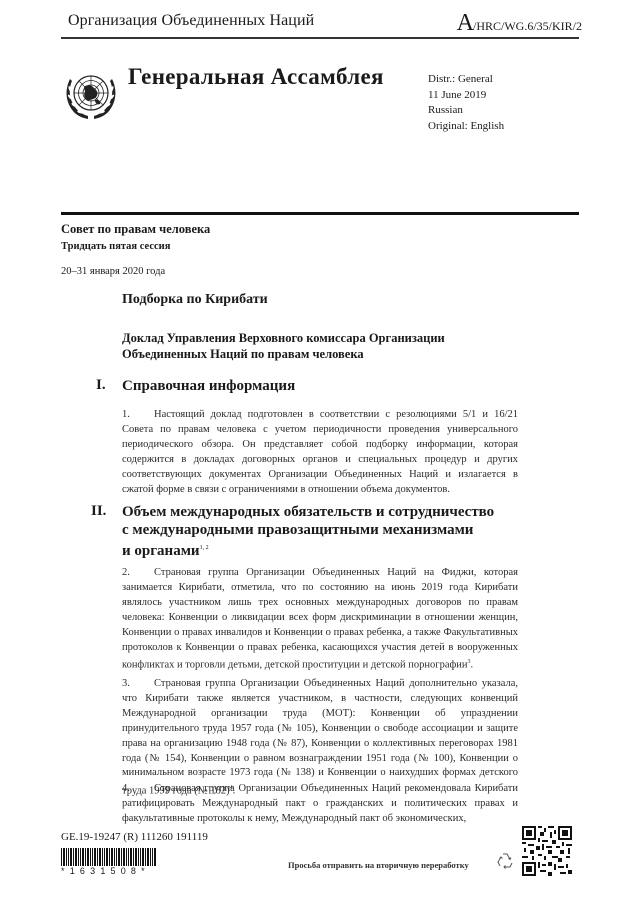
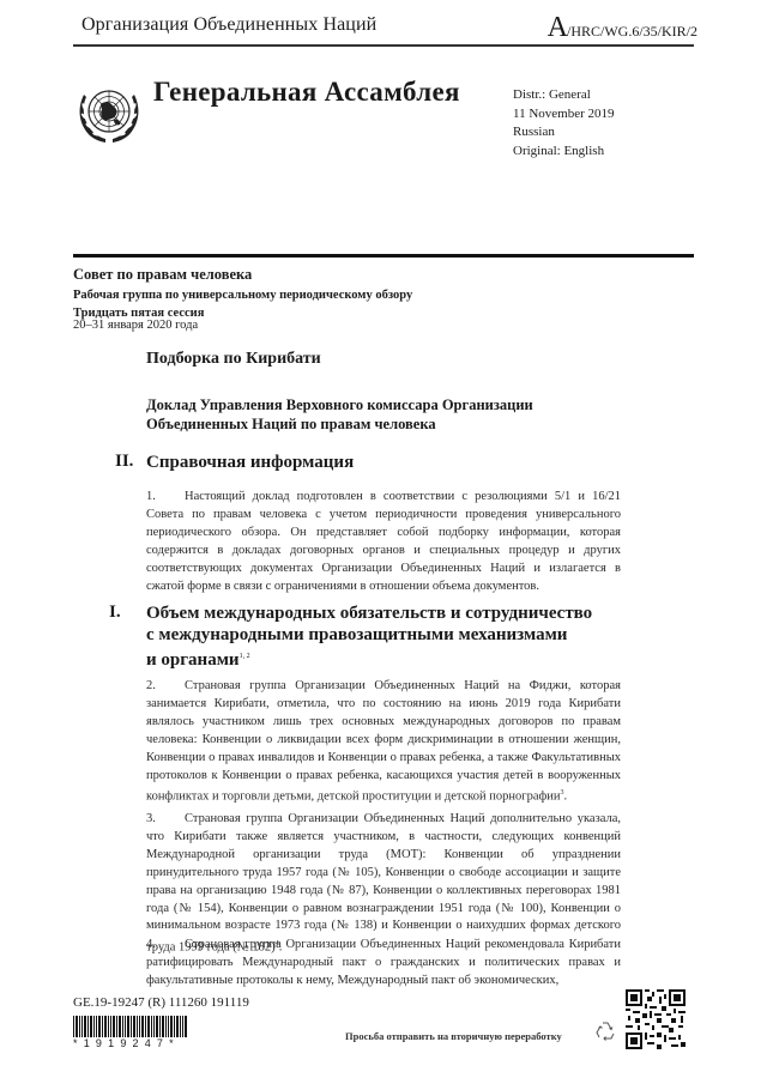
  Организация Объединенных Наций
  A/HRC/WG.6/35/KIR/2
  Генеральная Ассамблея
  Distr.: General
- 11 June 2019
+ 11 November 2019
  Russian
  Original: English
  Совет по правам человека
+ Рабочая группа по универсальному периодическому обзору
  Тридцать пятая сессия
  20–31 января 2020 года
  Подборка по Кирибати
  Доклад Управления Верховного комиссара Организации
  Объединенных Наций по правам человека
- I.
+ II.
  Справочная информация
  1. Настоящий доклад подготовлен в соответствии с резолюциями 5/1 и 16/21 Совета по правам человека с учетом периодичности проведения универсального периодического обзора. Он представляет собой подборку информации, которая содержится в докладах договорных органов и специальных процедур и других соответствующих документах Организации Объединенных Наций и излагается в сжатой форме в связи с ограничениями в отношении объема документов.
- II.
+ I.
  Объем международных обязательств и сотрудничество
  с международными правозащитными механизмами
  и органами
  2. Страновая группа Организации Объединенных Наций на Фиджи, которая занимается Кирибати, отметила, что по состоянию на июнь 2019 года Кирибати являлось участником лишь трех основных международных договоров по правам человека: Конвенции о ликвидации всех форм дискриминации в отношении женщин, Конвенции о правах инвалидов и Конвенции о правах ребенка, а также Факультативных протоколов к Конвенции о правах ребенка, касающихся участия детей в вооруженных конфликтах и торговли детьми, детской проституции и детской порнографии .
  3. Страновая группа Организации Объединенных Наций дополнительно указала, что Кирибати также является участником, в частности, следующих конвенций Международной организации труда (МОТ): Конвенции об упразднении принудительного труда 1957 года (№ 105), Конвенции о свободе ассоциации и защите права на организацию 1948 года (№ 87), Конвенции о коллективных переговорах 1981 года (№ 154), Конвенции о равном вознаграждении 1951 года (№ 100), Конвенции о минимальном возрасте 1973 года (№ 138) и Конвенции о наихудших формах детского труда 1999 года (№ 182) .
  4. Страновая группа Организации Объединенных Наций рекомендовала Кирибати ратифицировать Международный пакт о гражданских и политических правах и факультативные протоколы к нему, Международный пакт об экономических,
  GE.19-19247 (R) 111260 191119
- *1631508*
+ *1919247*
  Просьба отправить на вторичную переработку
